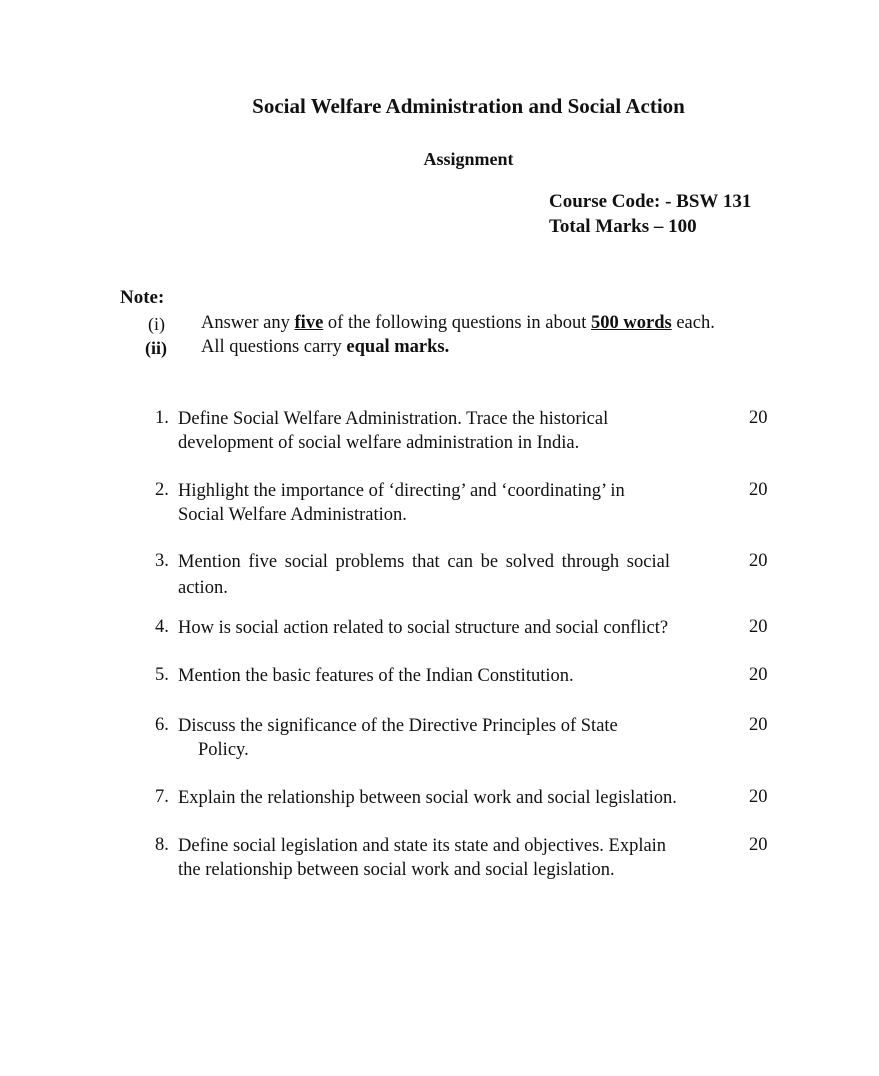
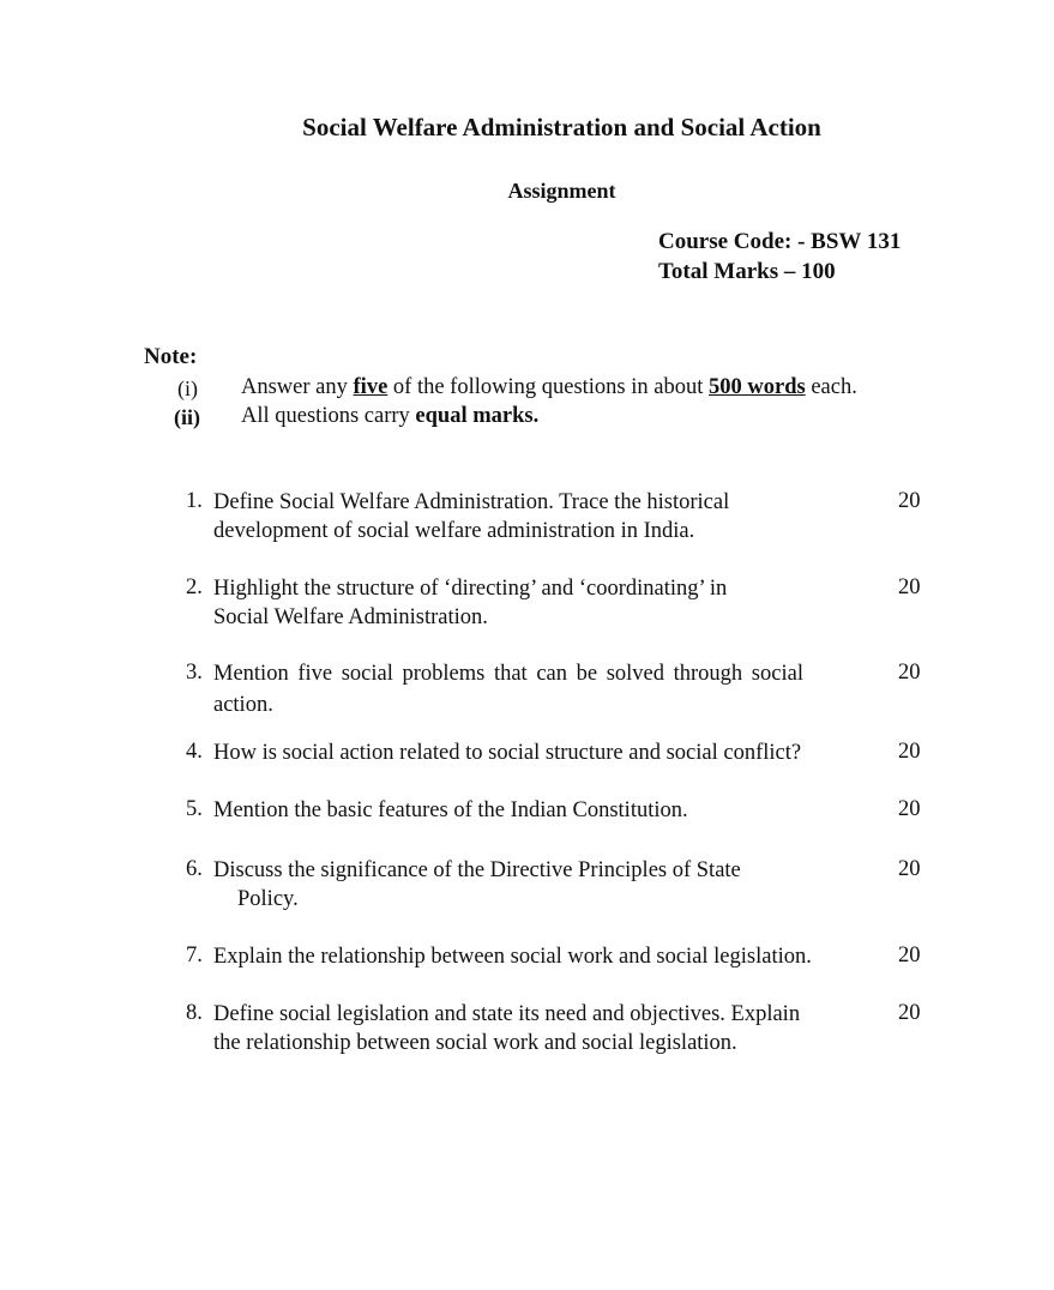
  Social Welfare Administration and Social Action
  Assignment
  Course Code: - BSW 131
  Total Marks – 100
  Note:
  (i)
  Answer any five of the following questions in about 500 words each.
  (ii)
  All questions carry equal marks.
  1.
  Define Social Welfare Administration. Trace the historical
  development of social welfare administration in India.
  20
  2.
- Highlight the importance of ‘directing’ and ‘coordinating’ in
+ Highlight the structure of ‘directing’ and ‘coordinating’ in
  Social Welfare Administration.
  20
  3.
  Mention five social problems that can be solved through social
  action.
  20
  4.
  How is social action related to social structure and social conflict?
  20
  5.
  Mention the basic features of the Indian Constitution.
  20
  6.
  Discuss the significance of the Directive Principles of State
  Policy.
  20
  7.
  Explain the relationship between social work and social legislation.
  20
  8.
- Define social legislation and state its state and objectives. Explain
+ Define social legislation and state its need and objectives. Explain
  the relationship between social work and social legislation.
  20
